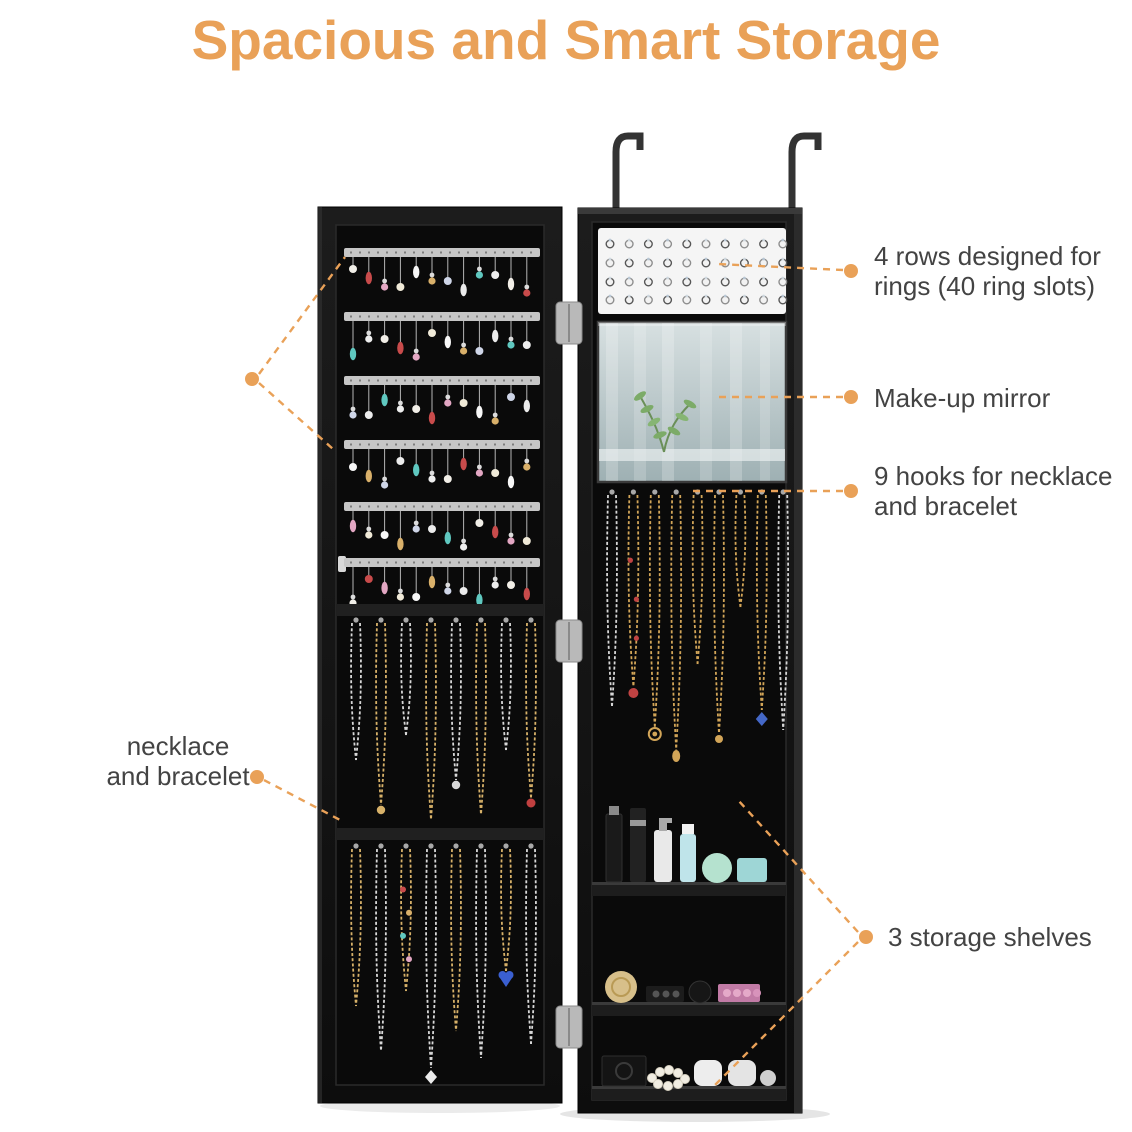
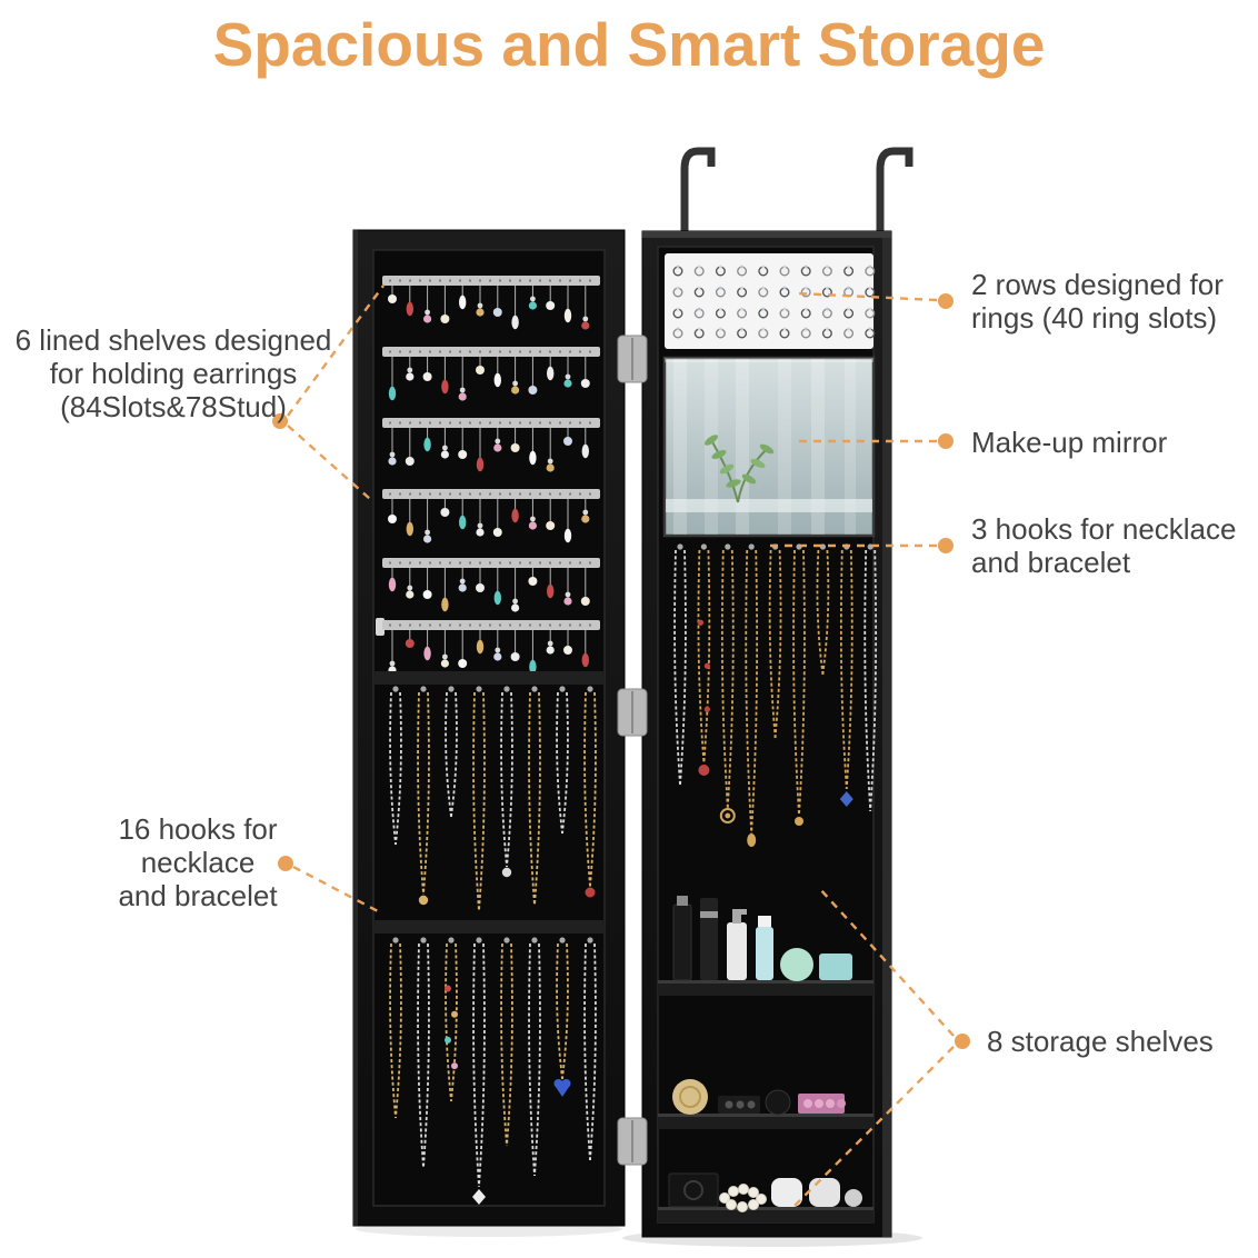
  Spacious and Smart Storage
+ 6 lined shelves designed
+ for holding earrings
+ (84Slots&78Stud)
+ 16 hooks for
  necklace
  and bracelet
- 4 rows designed for
+ 2 rows designed for
  rings (40 ring slots)
  Make-up mirror
- 9 hooks for necklace
+ 3 hooks for necklace
  and bracelet
- 3 storage shelves
+ 8 storage shelves
